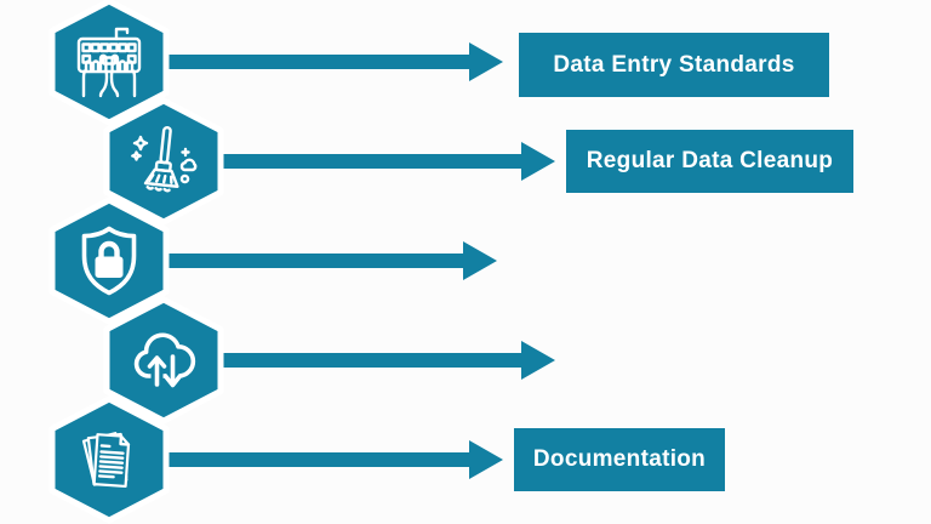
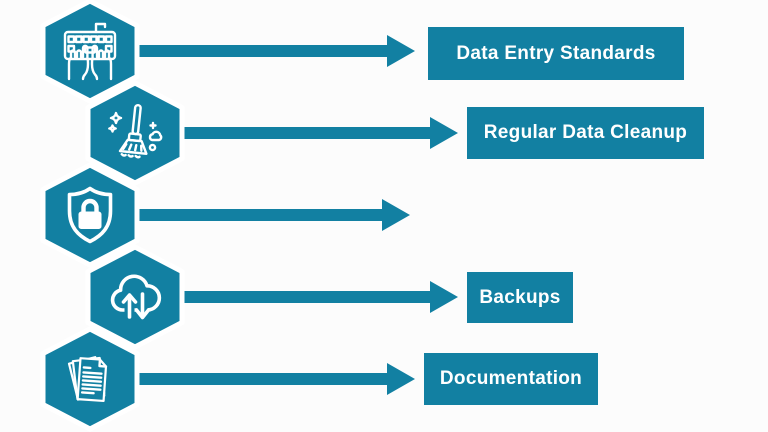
  Data Entry Standards
  Regular Data Cleanup
+ Backups
  Documentation
